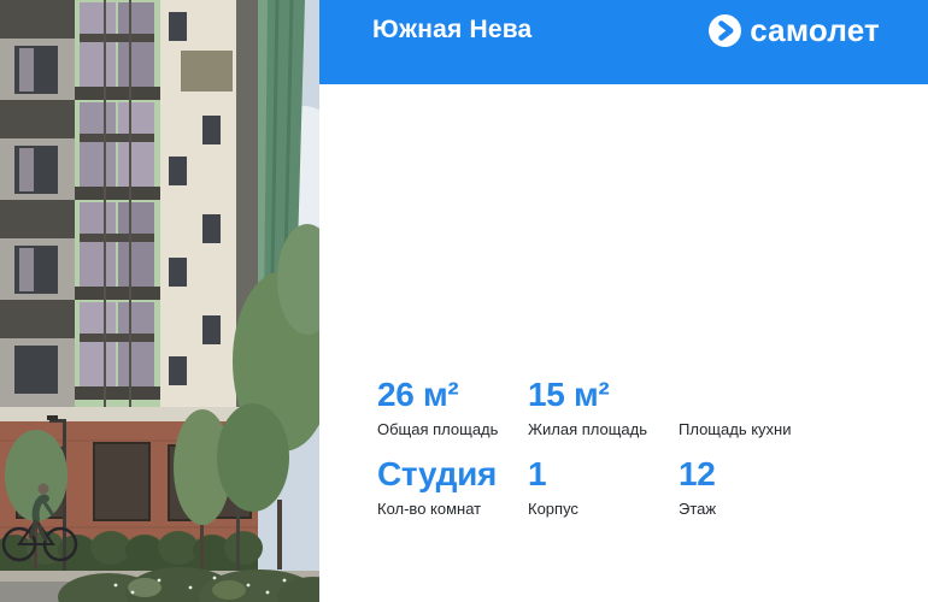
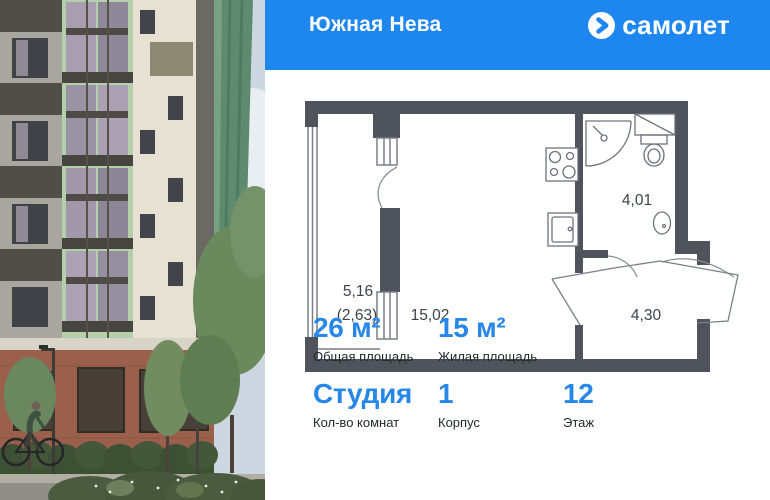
  Южная Нева
  самолет
+ 5,16
+ (2,63)
+ 15,02
+ 4,01
+ 4,30
  26 м²
  Общая площадь
  15 м²
  Жилая площадь
- Площадь кухни
  Студия
  Кол-во комнат
  1
  Корпус
  12
  Этаж
